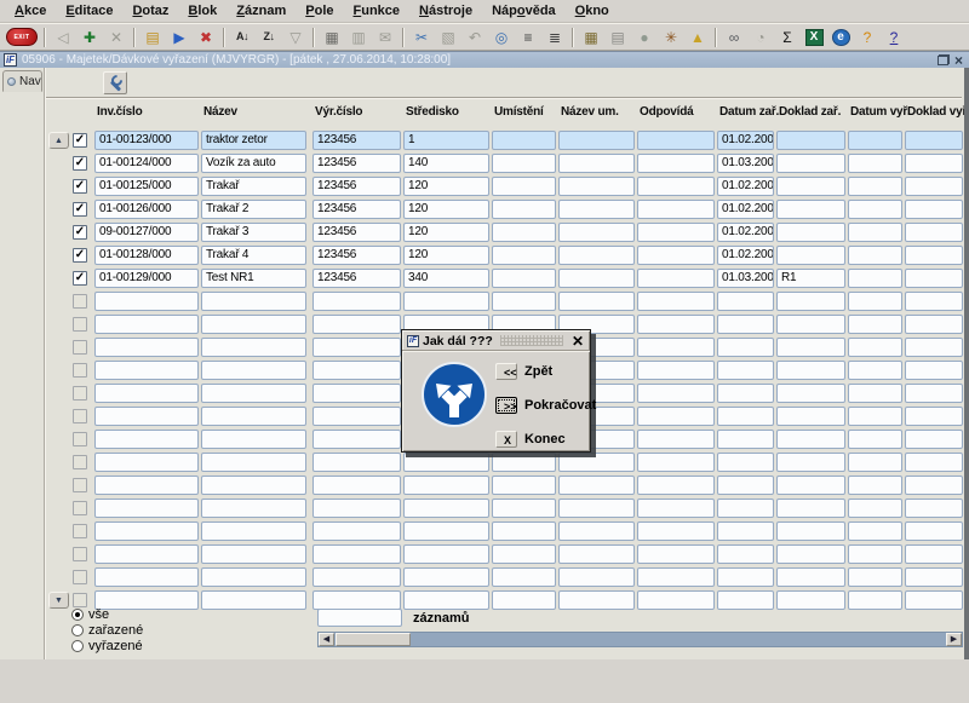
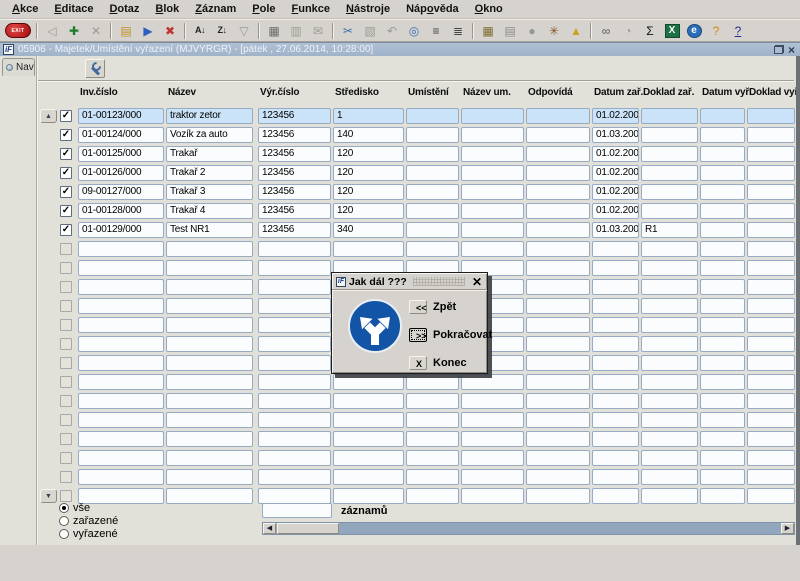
  Akce
  Editace
  Dotaz
  Blok
  Záznam
  Pole
  Funkce
  Nástroje
  Nápověda
  Okno
  ◁
  ✚
  ✕
  ▤
  ▶
  ✖
  A↓
  Z↓
  ▽
  ▦
  ▥
  ✉
  ✂
  ▧
  ↶
  ◎
  ≡
  ≣
  ▦
  ▤
  ●
  ✳
  ▲
  ∞
  ◔
  Σ
  X
  e
  ?
  ?
  iF
- 05906 - Majetek/Dávkové vyřazení (MJVYRGR) - [pátek , 27.06.2014, 10:28:00]
+ 05906 - Majetek/Umístění vyřazení (MJVYRGR) - [pátek , 27.06.2014, 10:28:00]
  ×
  Nav
  Inv.číslo
  Název
  Výr.číslo
  Středisko
  Umístění
  Název um.
  Odpovídá
  Datum zař.
  Doklad zař.
  Datum vyř.
  Doklad vy
  ✓
  01-00123/000
  traktor zetor
  123456
  1
  01.02.200
  ✓
  01-00124/000
  Vozík za auto
  123456
  140
  01.03.200
  ✓
  01-00125/000
  Trakař
  123456
  120
  01.02.200
  ✓
  01-00126/000
  Trakař 2
  123456
  120
  01.02.200
  ✓
  09-00127/000
  Trakař 3
  123456
  120
  01.02.200
  ✓
  01-00128/000
  Trakař 4
  123456
  120
  01.02.200
  ✓
  01-00129/000
  Test NR1
  123456
  340
  01.03.200
  R1
  vše
  zařazené
  vyřazené
  záznamů
  Jak dál ???
  ✕
  <<
  Zpět
  >>
  Pokračovat
  X
  Konec
